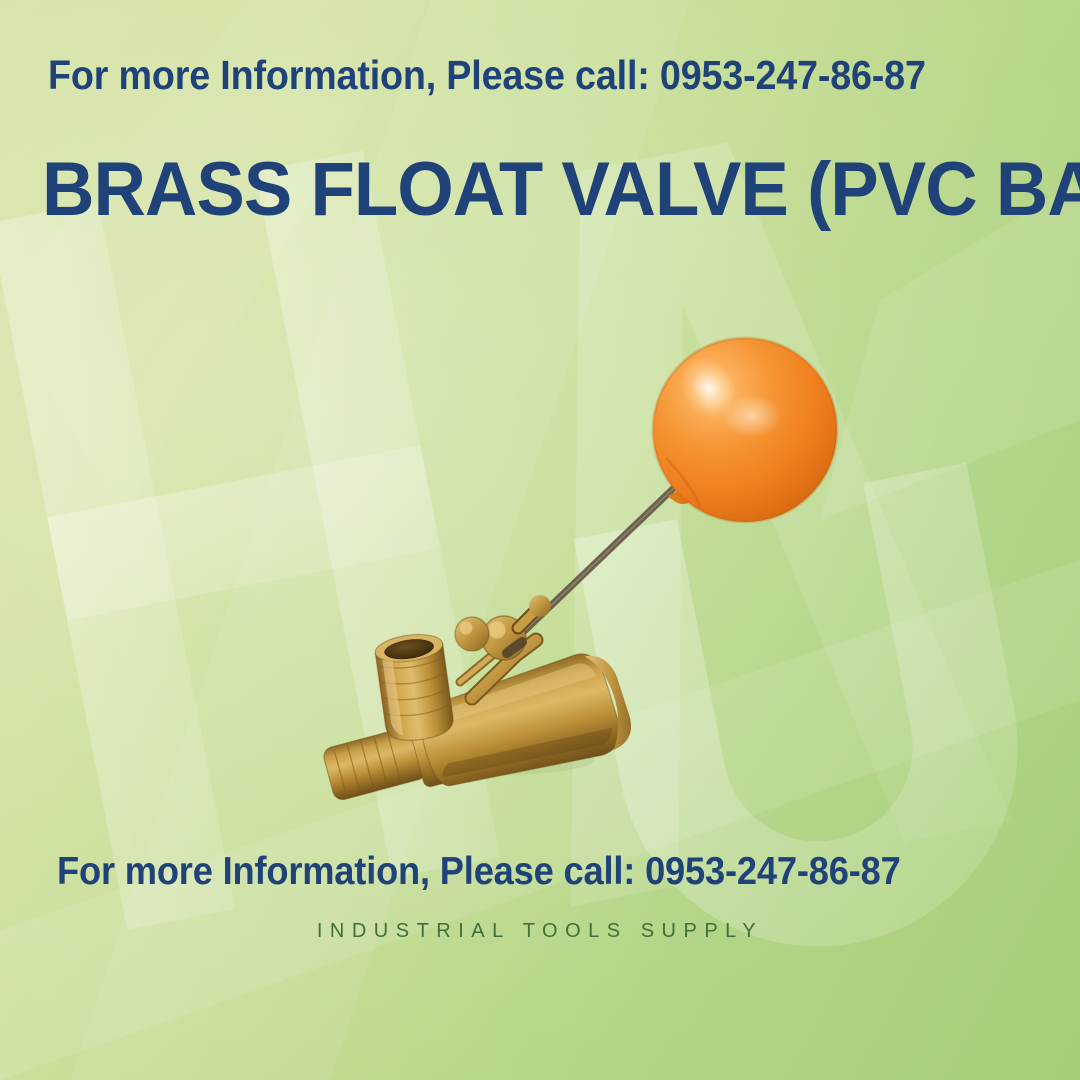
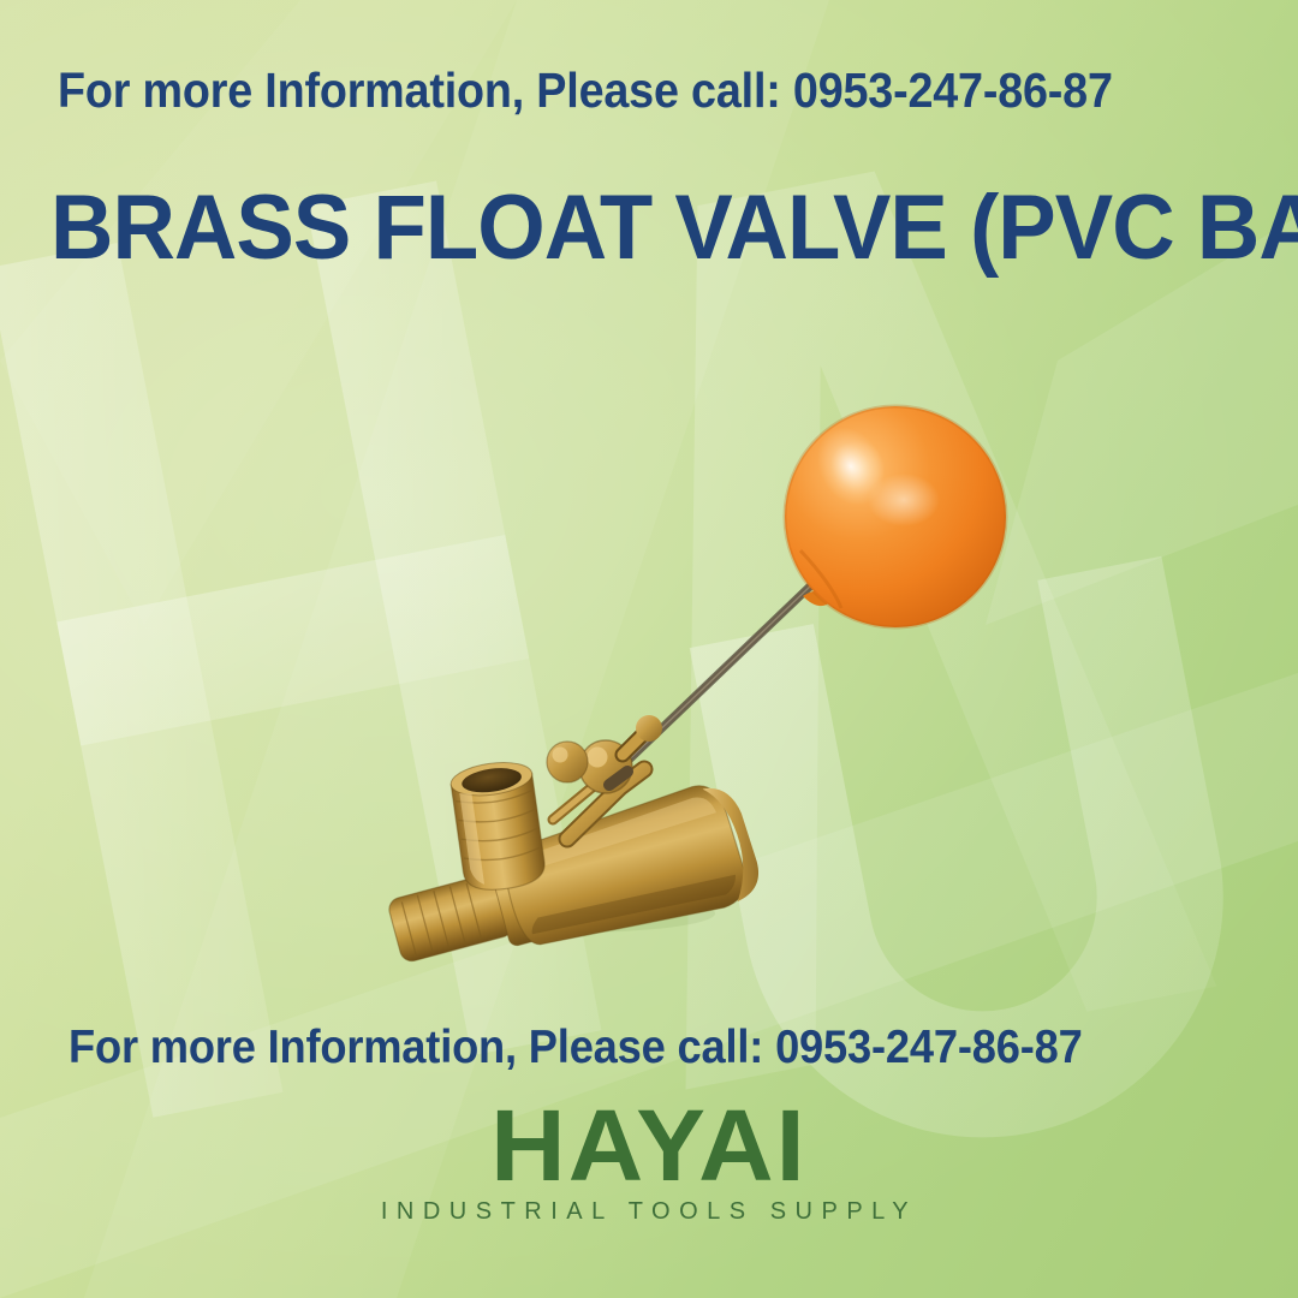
  For more Information, Please call: 0953-247-86-87
  BRASS FLOAT VALVE (PVC BA
  For more Information, Please call: 0953-247-86-87
+ HAYAI
  INDUSTRIAL TOOLS SUPPLY
